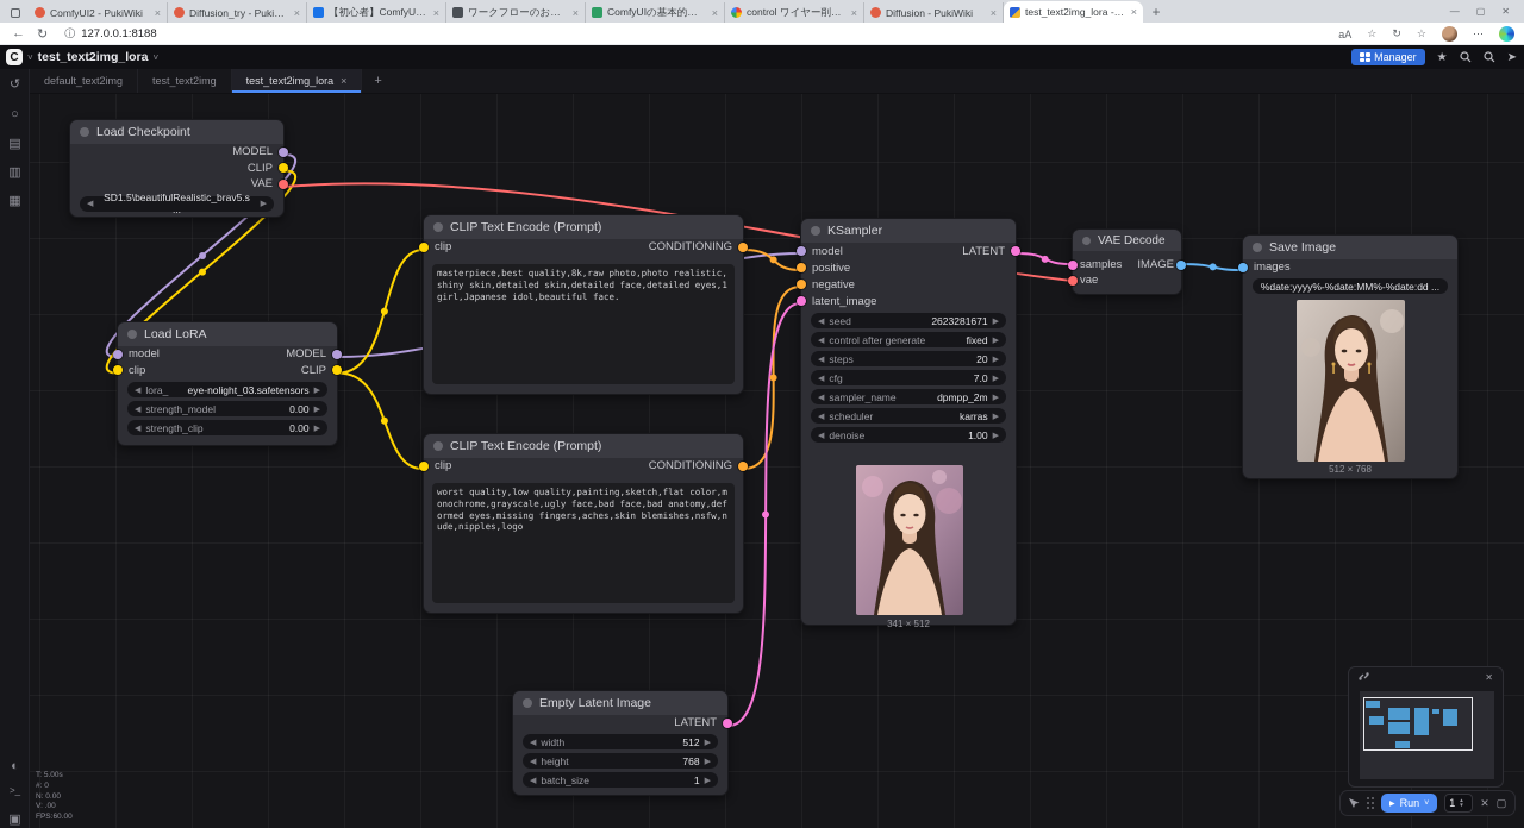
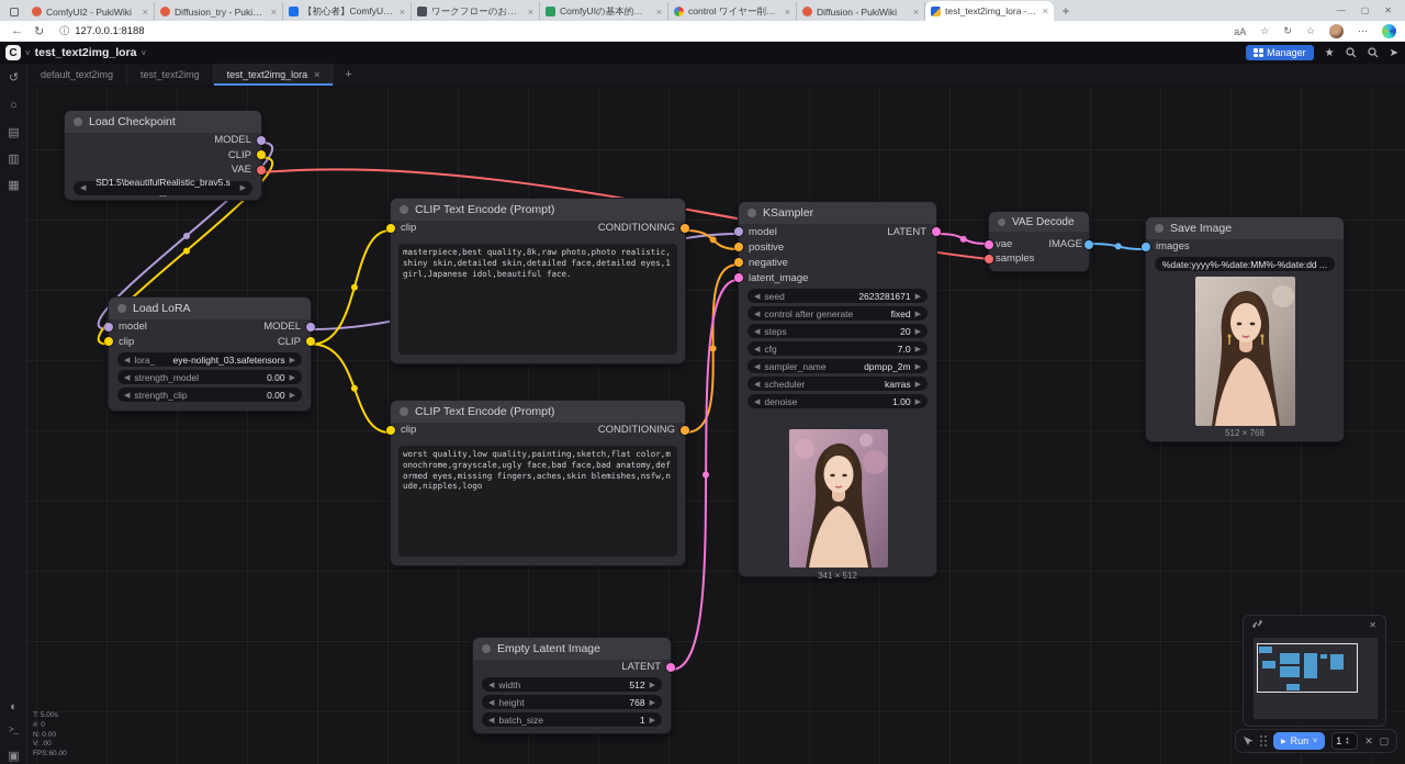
  ComfyUI2 - PukiWiki
  ×
  Diffusion_try - PukiWik
  ×
  ×
  ×
  ×
  ×
  Diffusion - PukiWiki
  ×
  test_text2img_lora - C
  ×
  +
  —
  ▢
  ✕
  ←
  ↻
  ⓘ
  127.0.0.1:8188
  aA
  ☆
  ↻
  ☆
  ⋯
  C
  ˅
  test_text2img_lora
  ˅
  Manager
  ★
  ➤
  default_text2img
  test_text2img
  test_text2img_lora
  ×
  +
  ↺
  ○
  ▤
  ▥
  ▦
  ◐
  >_
  ▣
  Load Checkpoint
  MODEL
  CLIP
  VAE
  SD1.5\beautifulRealistic_brav5.s ...
  Load LoRA
  model
  MODEL
  clip
  CLIP
  lora_
  eye-nolight_03.safetensors
  strength_model
  0.00
  strength_clip
  0.00
  CLIP Text Encode (Prompt)
  clip
  CONDITIONING
  masterpiece,best quality,8k,raw photo,photo realistic,shiny skin,detailed skin,detailed face,detailed eyes,1girl,Japanese idol,beautiful face.
  CLIP Text Encode (Prompt)
  clip
  CONDITIONING
  worst quality,low quality,painting,sketch,flat color,monochrome,grayscale,ugly face,bad face,bad anatomy,deformed eyes,missing fingers,aches,skin blemishes,nsfw,nude,nipples,logo
  KSampler
  model
  LATENT
  positive
  negative
  latent_image
  seed
  2623281671
  control after generate
  fixed
  steps
  20
  cfg
  7.0
  sampler_name
  dpmpp_2m
  scheduler
  karras
  denoise
  1.00
  341 × 512
  VAE Decode
- samples
+ vae
  IMAGE
- vae
+ samples
  Save Image
  images
  %date:yyyy%-%date:MM%-%date:dd ...
  512 × 768
  Empty Latent Image
  LATENT
  width
  512
  height
  768
  batch_size
  1
  ✕
  Run
  1
  ✕
  ▢
